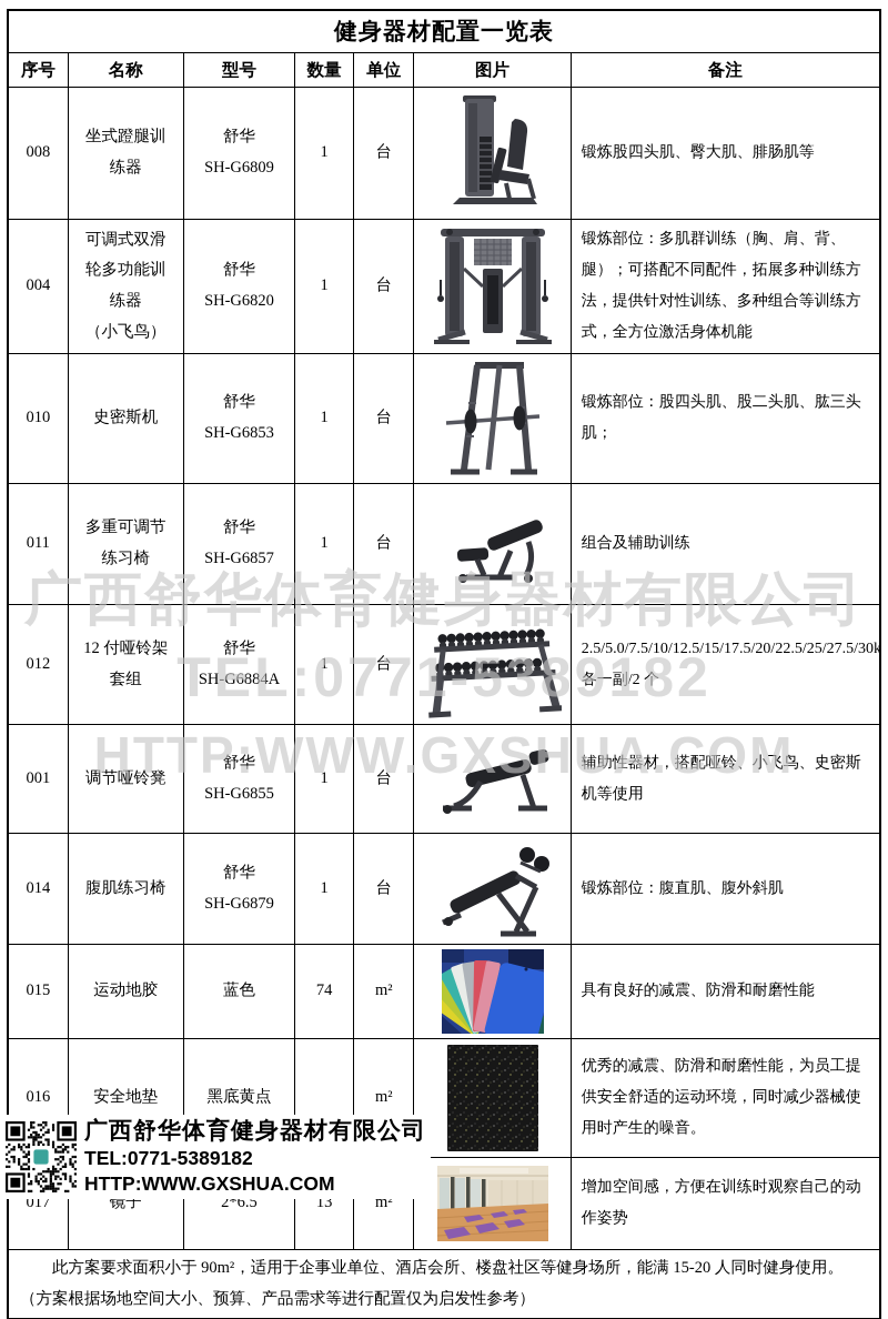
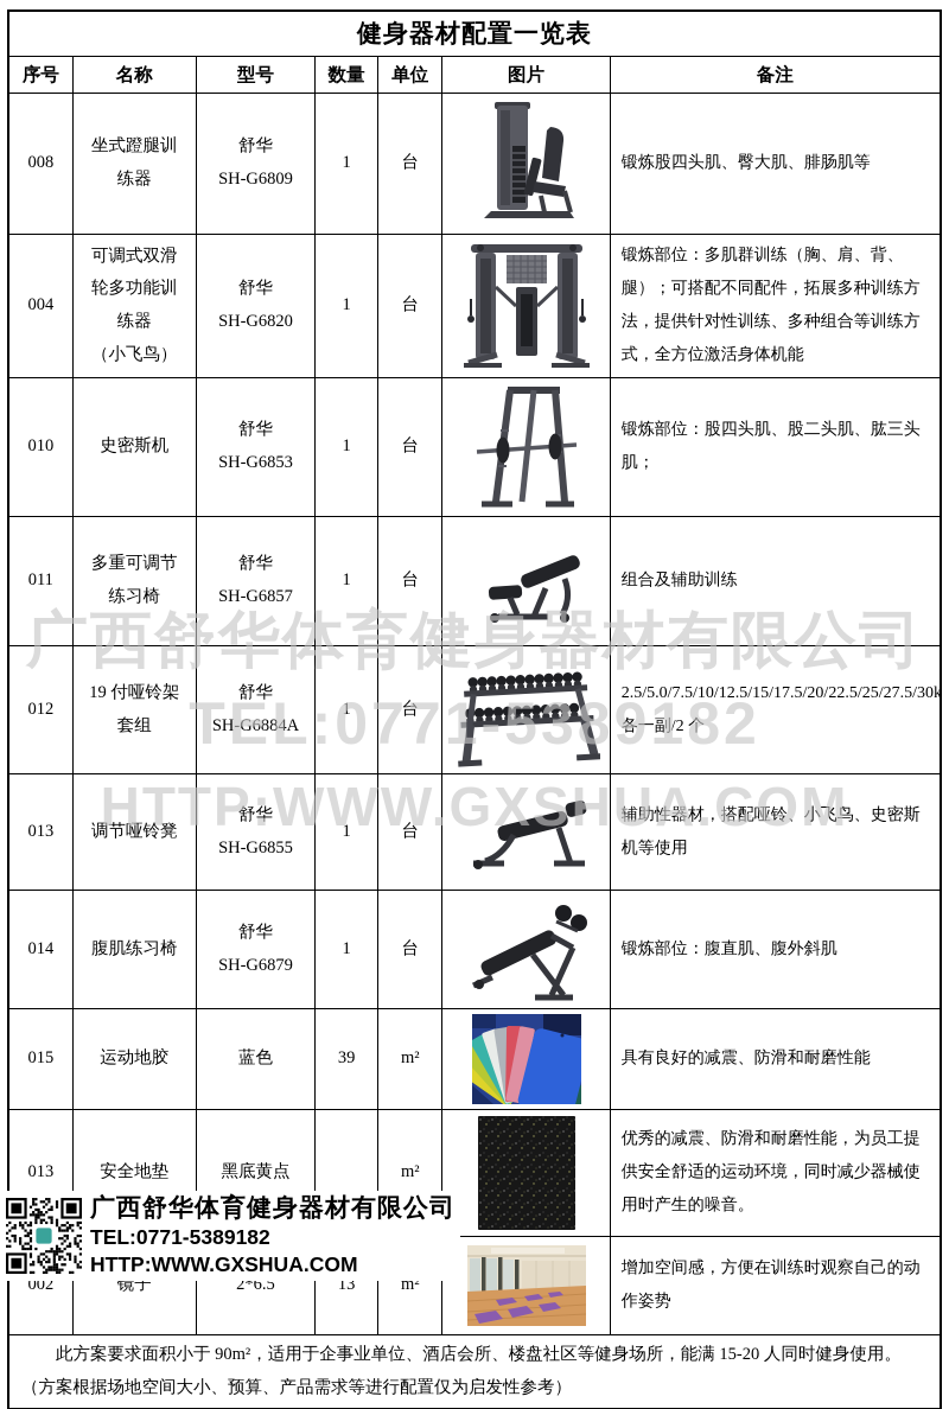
  健身器材配置一览表
  序号	名称	型号	数量	单位	图片	备注
  008	坐式蹬腿训 练器	舒华 SH-G6809	1	台		锻炼股四头肌、臀大肌、腓肠肌等
  004	可调式双滑 轮多功能训 练器 （小飞鸟）	舒华 SH-G6820	1	台		锻炼部位：多肌群训练（胸、肩、背、腿）；可搭配不同配件，拓展多种训练方法，提供针对性训练、多种组合等训练方式，全方位激活身体机能
  010	史密斯机	舒华 SH-G6853	1	台		锻炼部位：股四头肌、股二头肌、肱三头肌；
  011	多重可调节 练习椅	舒华 SH-G6857	1	台		组合及辅助训练
- 012	12 付哑铃架 套组	舒华 SH-G6884A	1	台		2.5/5.0/7.5/10/12.5/15/17.5/20/22.5/25/27.5/30k 各一副/2 个
+ 012	19 付哑铃架 套组	舒华 SH-G6884A	1	台		2.5/5.0/7.5/10/12.5/15/17.5/20/22.5/25/27.5/30k 各一副/2 个
- 001	调节哑铃凳	舒华 SH-G6855	1	台		辅助性器材，搭配哑铃、小飞鸟、史密斯机等使用
+ 013	调节哑铃凳	舒华 SH-G6855	1	台		辅助性器材，搭配哑铃、小飞鸟、史密斯机等使用
  014	腹肌练习椅	舒华 SH-G6879	1	台		锻炼部位：腹直肌、腹外斜肌
- 015	运动地胶	蓝色	74	m²		具有良好的减震、防滑和耐磨性能
+ 015	运动地胶	蓝色	39	m²		具有良好的减震、防滑和耐磨性能
- 016	安全地垫	黑底黄点		m²		优秀的减震、防滑和耐磨性能，为员工提供安全舒适的运动环境，同时减少器械使用时产生的噪音。
+ 013	安全地垫	黑底黄点		m²		优秀的减震、防滑和耐磨性能，为员工提供安全舒适的运动环境，同时减少器械使用时产生的噪音。
- 017	镜子	2*6.5	13	m²		增加空间感，方便在训练时观察自己的动作姿势
+ 002	镜子	2*6.5	13	m²		增加空间感，方便在训练时观察自己的动作姿势
  此方案要求面积小于 90m²，适用于企事业单位、酒店会所、楼盘社区等健身场所，能满 15-20 人同时健身使用。 （方案根据场地空间大小、预算、产品需求等进行配置仅为启发性参考）
  广西舒华体育健身器材有限公司
  TEL:0771-5389182
  HTTP:WWW.GXSHUA.COM
  广西舒华体育健身器材有限公司
  TEL:0771-5389182
  HTTP:WWW.GXSHUA.COM
